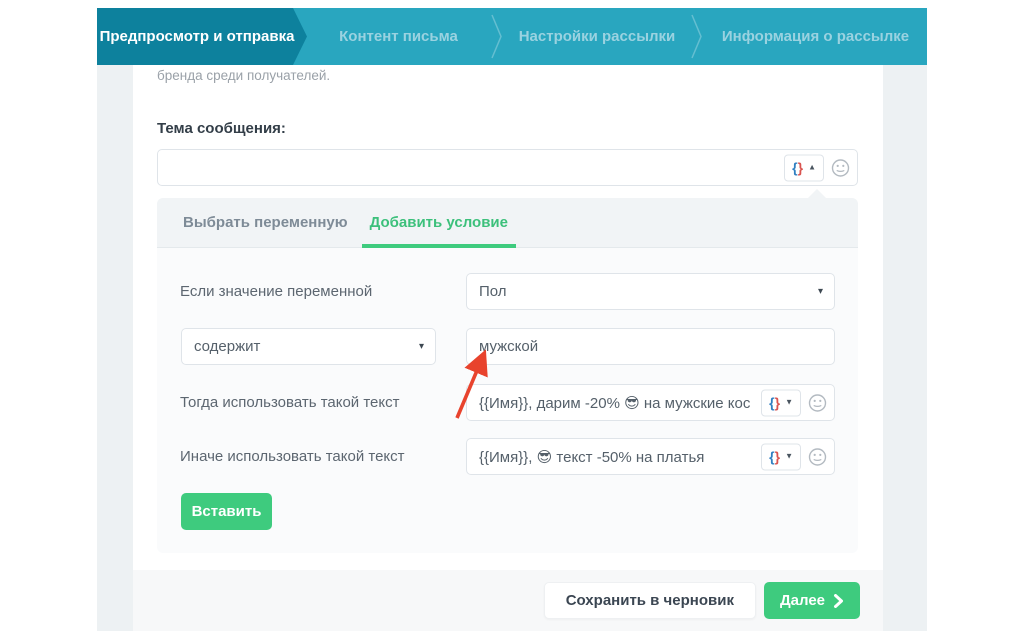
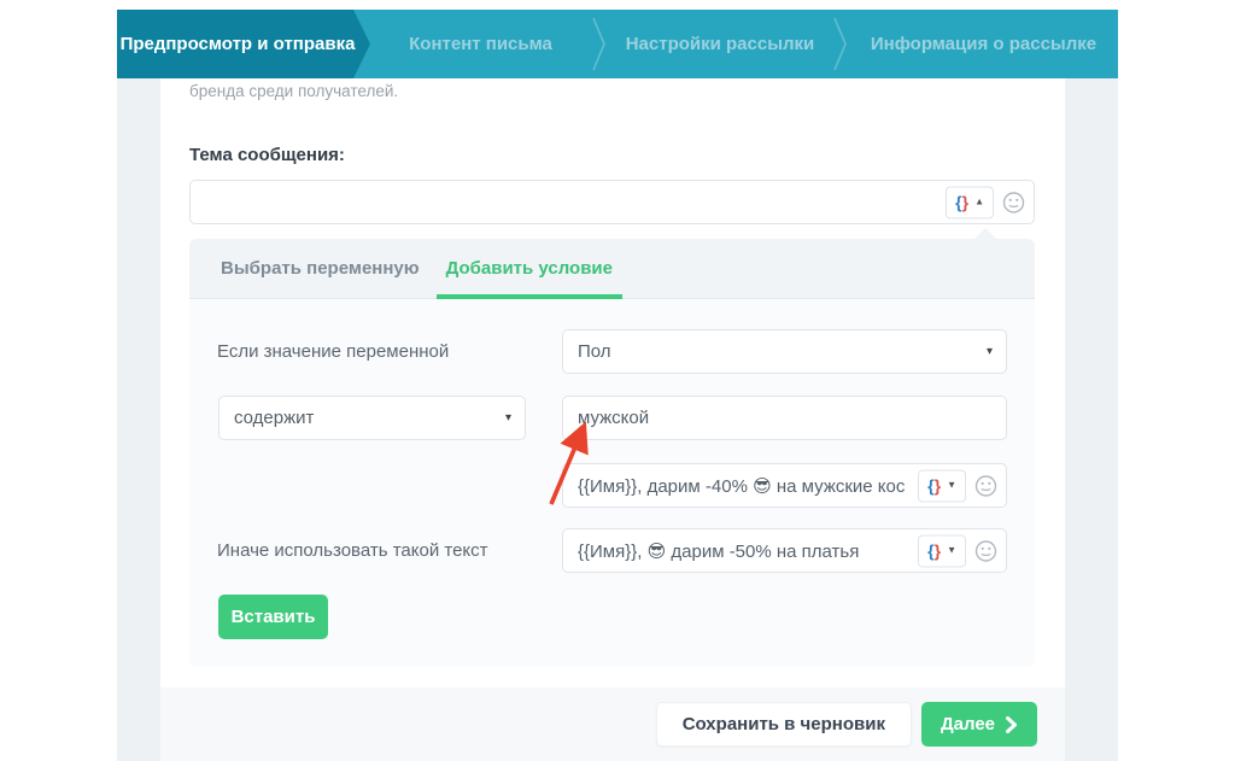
  Предпросмотр и отправка
  Контент письма
  Настройки рассылки
  Информация о рассылке
  бренда среди получателей.
  Тема сообщения:
  {}
  ▲
  Выбрать переменную
  Добавить условие
  Если значение переменной
  Пол
  ▾
  содержит
  ▾
  мужской
- Тогда использовать такой текст
- {{Имя}}, дарим -20% 😎 на мужские кос
+ {{Имя}}, дарим -40% 😎 на мужские кос
  {}
  ▼
  Иначе использовать такой текст
- {{Имя}}, 😎 текст -50% на платья
+ {{Имя}}, 😎 дарим -50% на платья
  {}
  ▼
  Вставить
  Сохранить в черновик
  Далее
